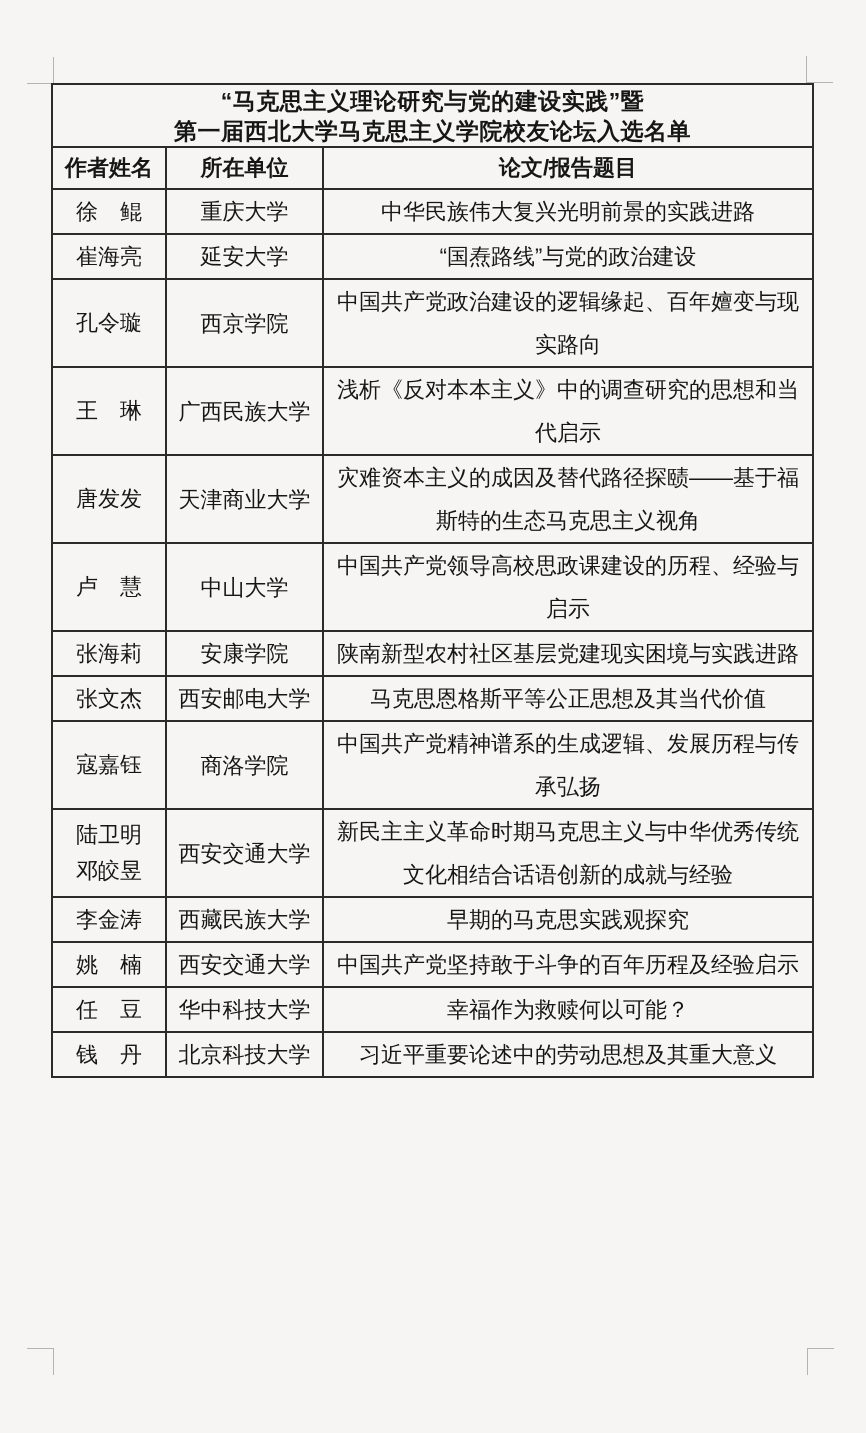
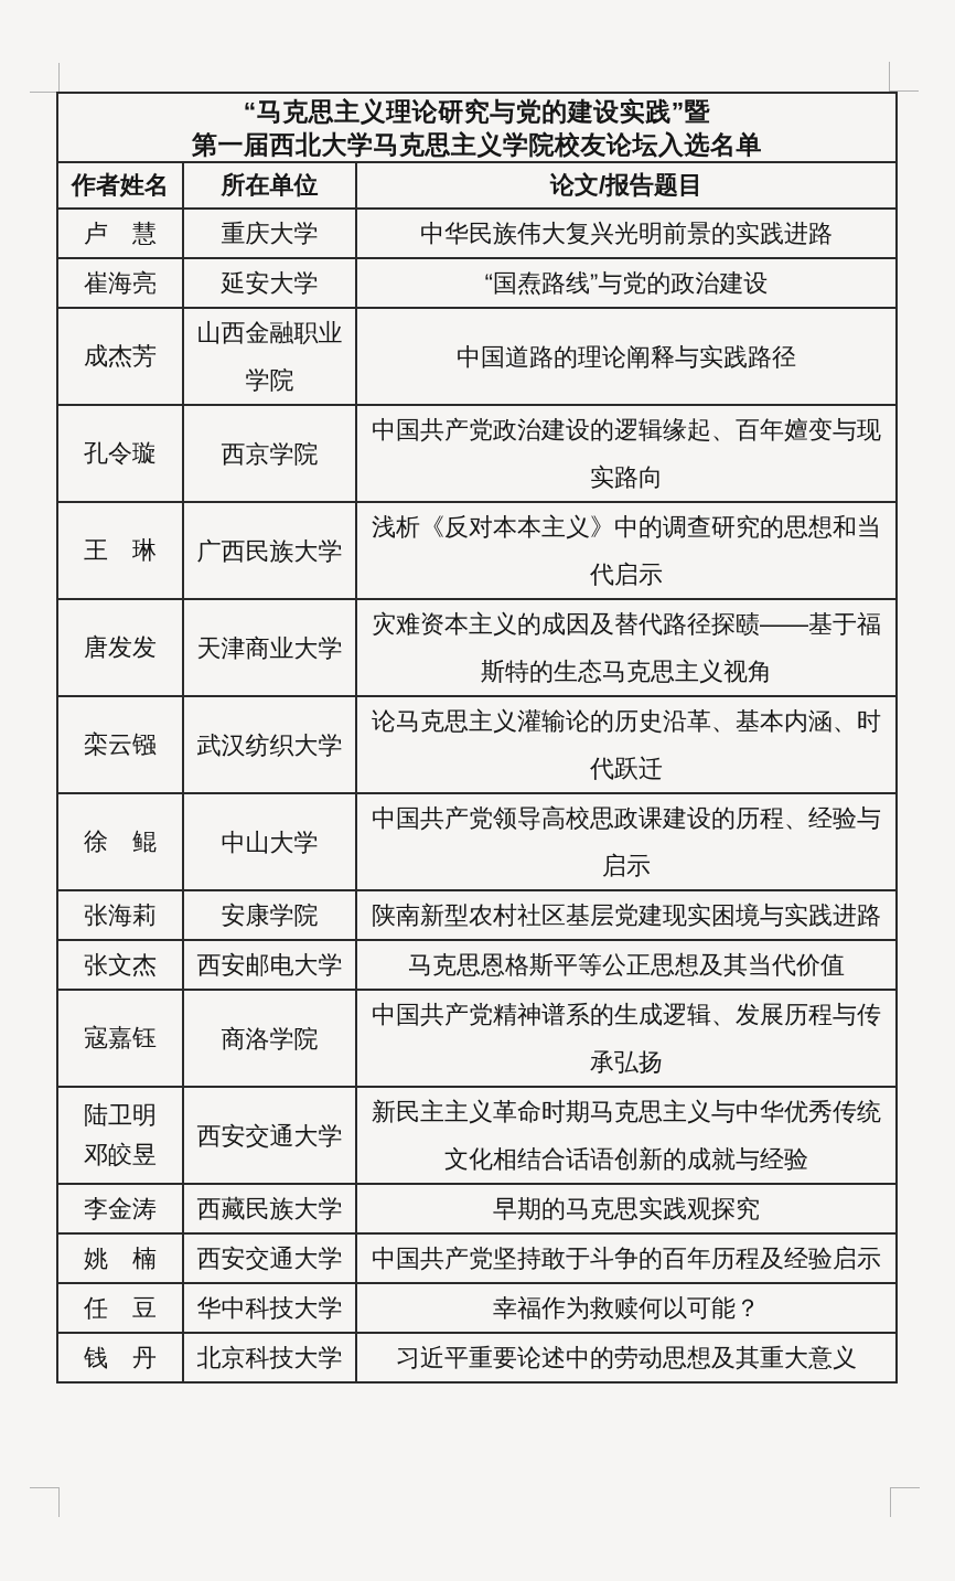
  “马克思主义理论研究与党的建设实践”暨 第一届西北大学马克思主义学院校友论坛入选名单
  作者姓名	所在单位	论文/报告题目
- 徐 鲲	重庆大学	中华民族伟大复兴光明前景的实践进路
+ 卢 慧	重庆大学	中华民族伟大复兴光明前景的实践进路
  崔海亮	延安大学	“国焘路线”与党的政治建设
+ 成杰芳	山西金融职业学院	中国道路的理论阐释与实践路径
  孔令璇	西京学院	中国共产党政治建设的逻辑缘起、百年嬗变与现实路向
  王 琳	广西民族大学	浅析《反对本本主义》中的调查研究的思想和当代启示
  唐发发	天津商业大学	灾难资本主义的成因及替代路径探赜——基于福斯特的生态马克思主义视角
+ 栾云镪	武汉纺织大学	论马克思主义灌输论的历史沿革、基本内涵、时代跃迁
- 卢 慧	中山大学	中国共产党领导高校思政课建设的历程、经验与启示
+ 徐 鲲	中山大学	中国共产党领导高校思政课建设的历程、经验与启示
  张海莉	安康学院	陕南新型农村社区基层党建现实困境与实践进路
  张文杰	西安邮电大学	马克思恩格斯平等公正思想及其当代价值
  寇嘉钰	商洛学院	中国共产党精神谱系的生成逻辑、发展历程与传承弘扬
  陆卫明 邓皎昱	西安交通大学	新民主主义革命时期马克思主义与中华优秀传统文化相结合话语创新的成就与经验
  李金涛	西藏民族大学	早期的马克思实践观探究
  姚 楠	西安交通大学	中国共产党坚持敢于斗争的百年历程及经验启示
  任 豆	华中科技大学	幸福作为救赎何以可能？
  钱 丹	北京科技大学	习近平重要论述中的劳动思想及其重大意义
